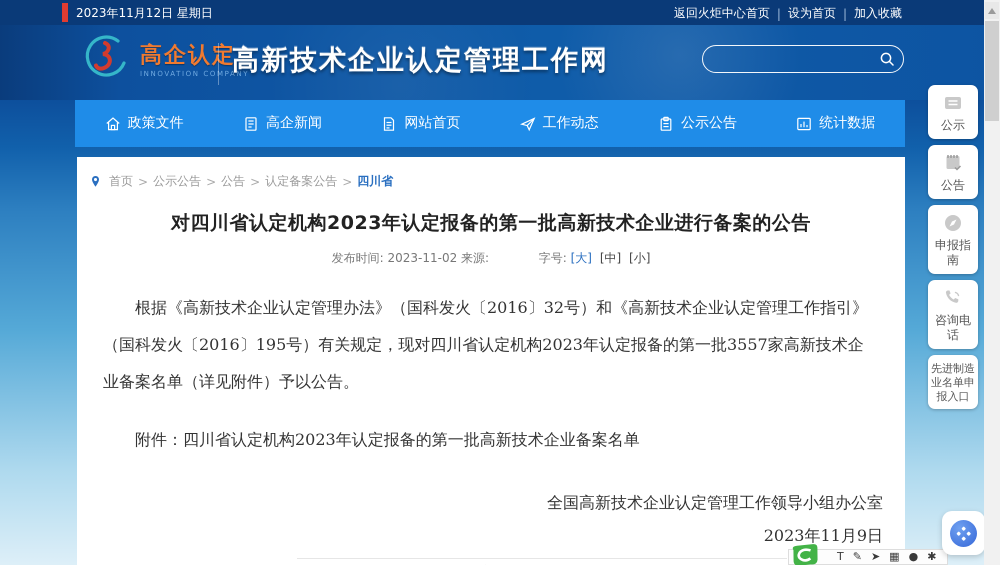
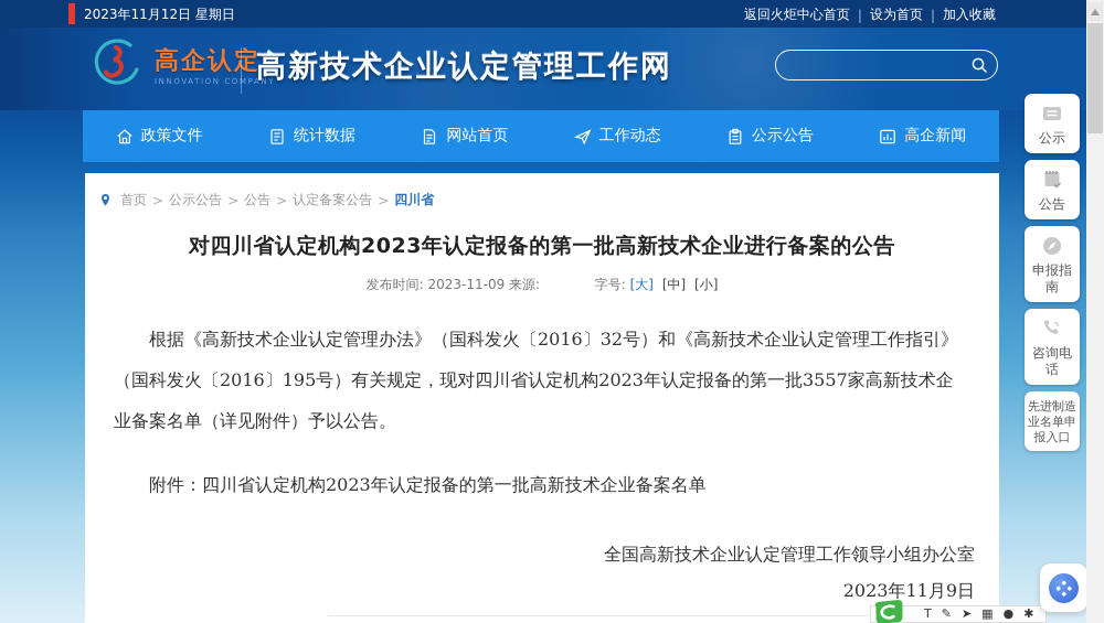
  2023年11月12日 星期日
  返回火炬中心首页
  |
  设为首页
  |
  加入收藏
  高企认定
  INNOVATION COMPANY
  高新技术企业认定管理工作网
  政策文件
- 高企新闻
+ 统计数据
  网站首页
  工作动态
  公示公告
- 统计数据
+ 高企新闻
  首页
  >
  公示公告
  >
  公告
  >
  认定备案公告
  >
  四川省
  对四川省认定机构2023年认定报备的第一批高新技术企业进行备案的公告
- 发布时间: 2023-11-02 来源: 字号: [大] [中] [小]
+ 发布时间: 2023-11-09 来源: 字号: [大] [中] [小]
  根据《高新技术企业认定管理办法》（国科发火〔2016〕32号）和《高新技术企业认定管理工作指引》（国科发火〔2016〕195号）有关规定，现对四川省认定机构2023年认定报备的第一批3557家高新技术企业备案名单（详见附件）予以公告。
  附件：四川省认定机构2023年认定报备的第一批高新技术企业备案名单
  全国高新技术企业认定管理工作领导小组办公室
  2023年11月9日
  公示
  公告
  申报指南
  咨询电话
  先进制造业名单申报入口
  T
  ✎
  ➤
  ▦
  ●
  ✱
